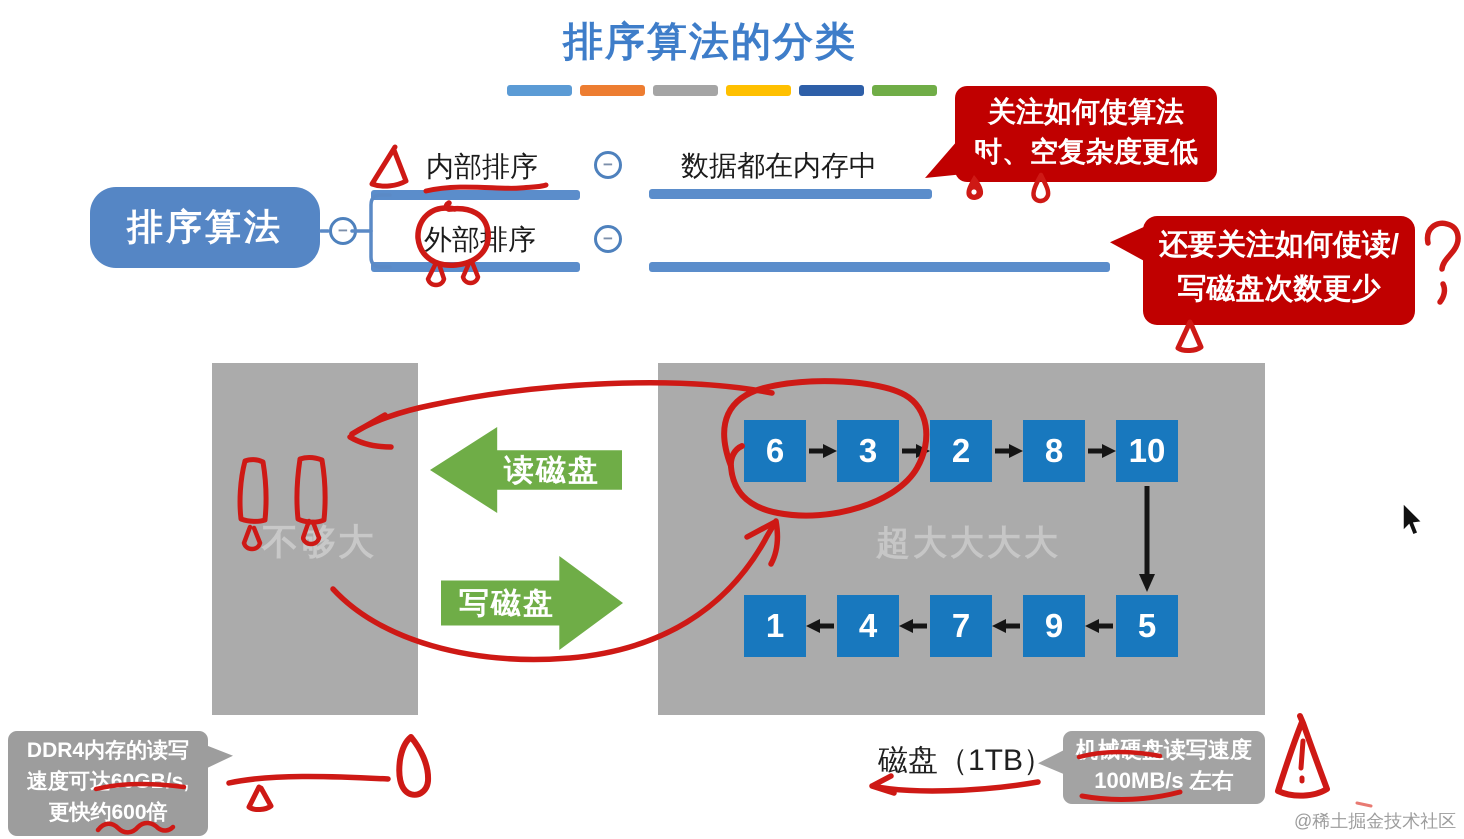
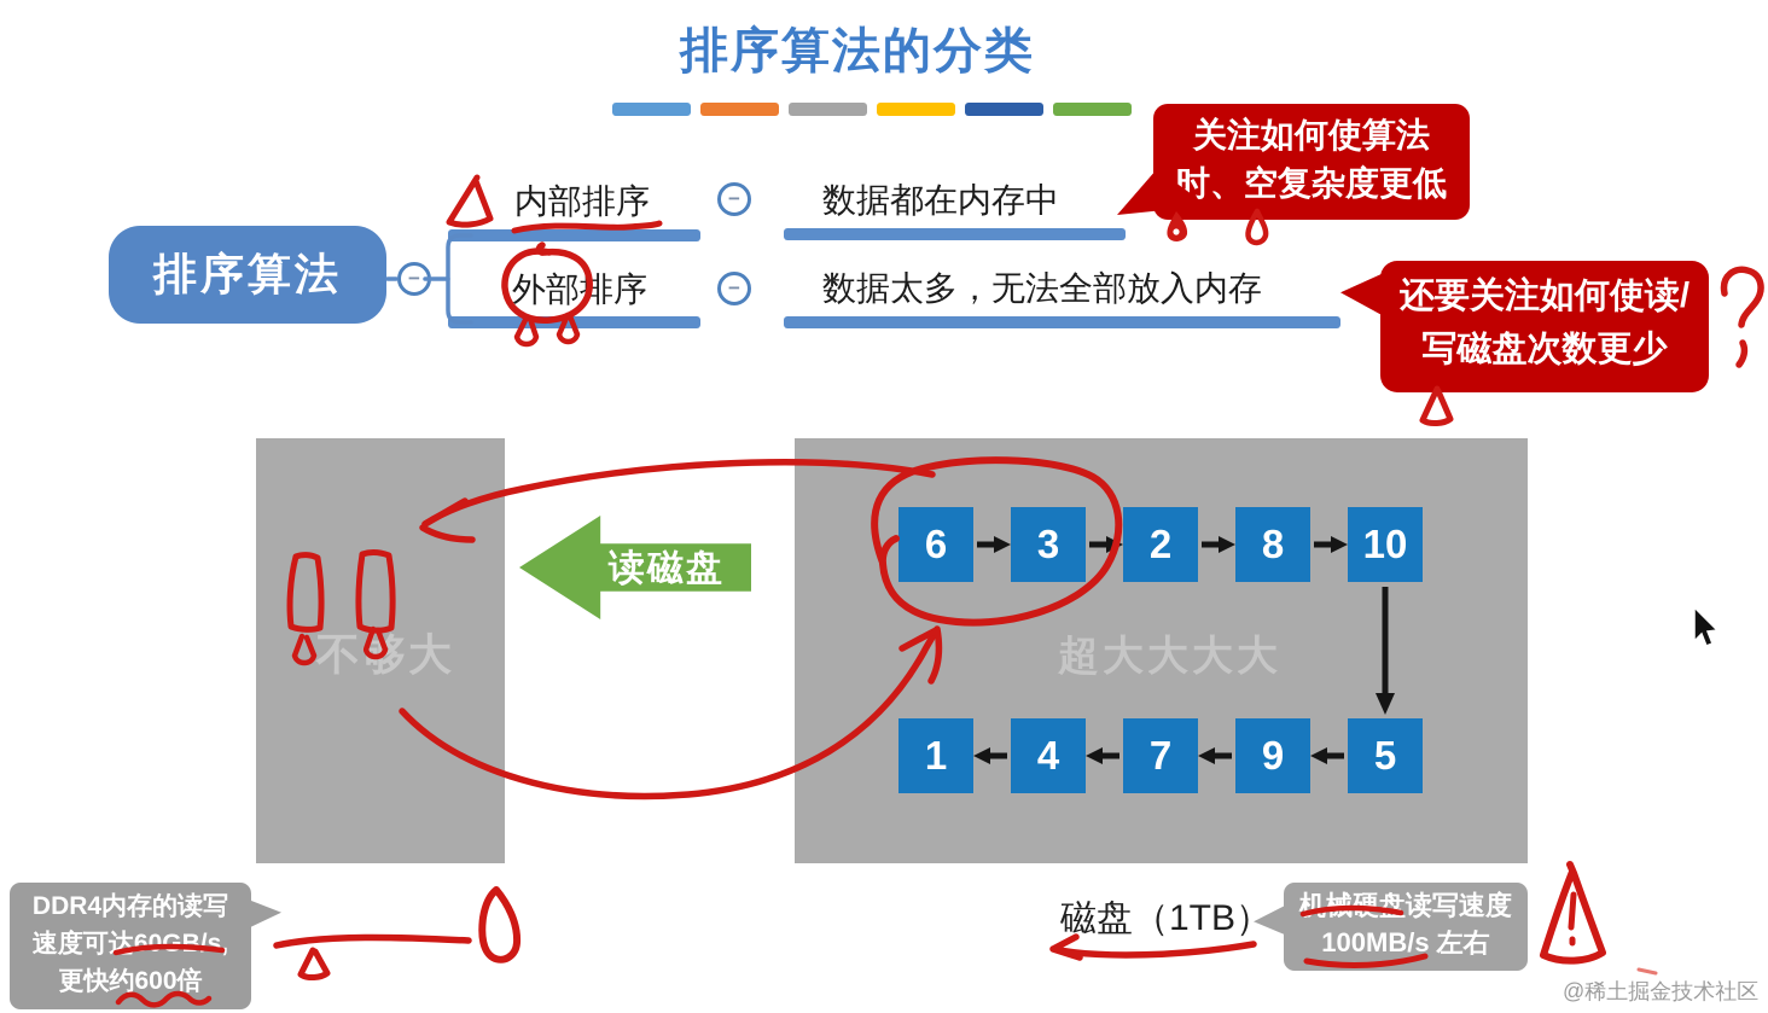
  排序算法的分类
  排序算法
  −
  内部排序
  −
  数据都在内存中
  外部排序
  −
+ 数据太多，无法全部放入内存
  关注如何使算法
  时、空复杂度更低
  还要关注如何使读/
  写磁盘次数更少
  超大大大大
  读磁盘
- 写磁盘
  6
  3
  2
  8
  10
  1
  4
  7
  9
  5
  磁盘（1TB）
  DDR4内存的读写
  速度可达60GB/s,
  更快约600倍
  机械硬盘读写速度
  100MB/s 左右
  @稀土掘金技术社区
